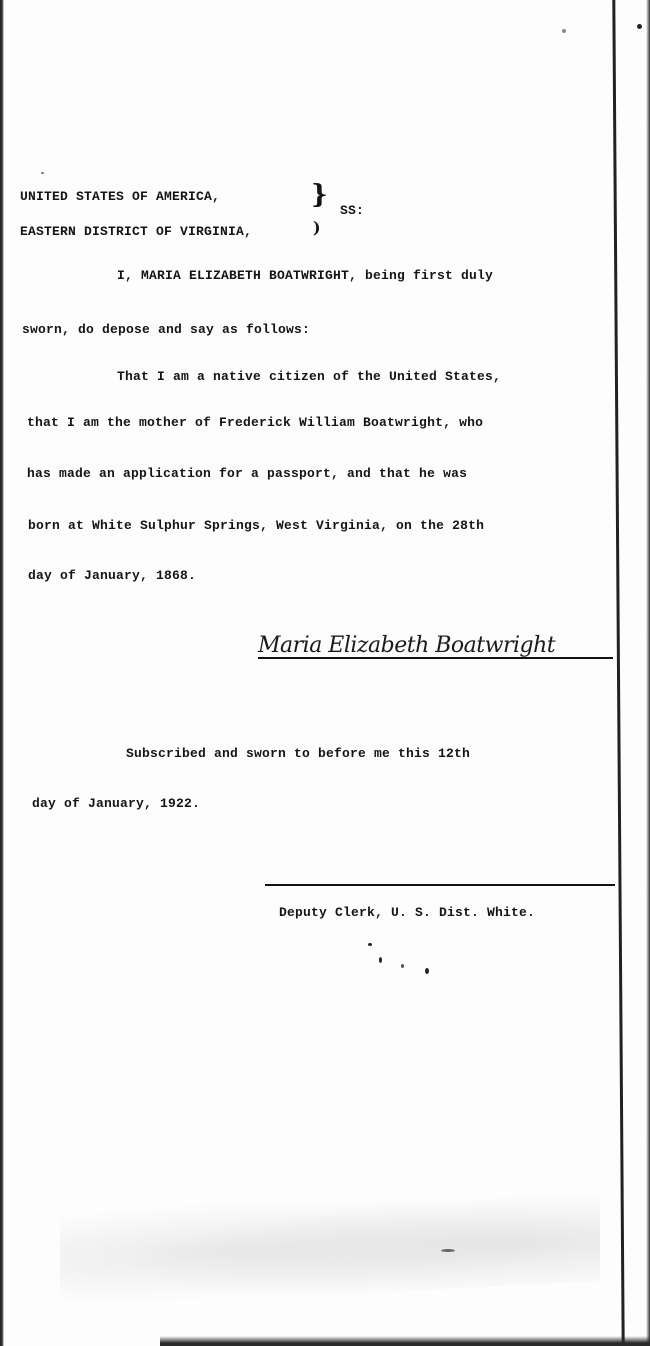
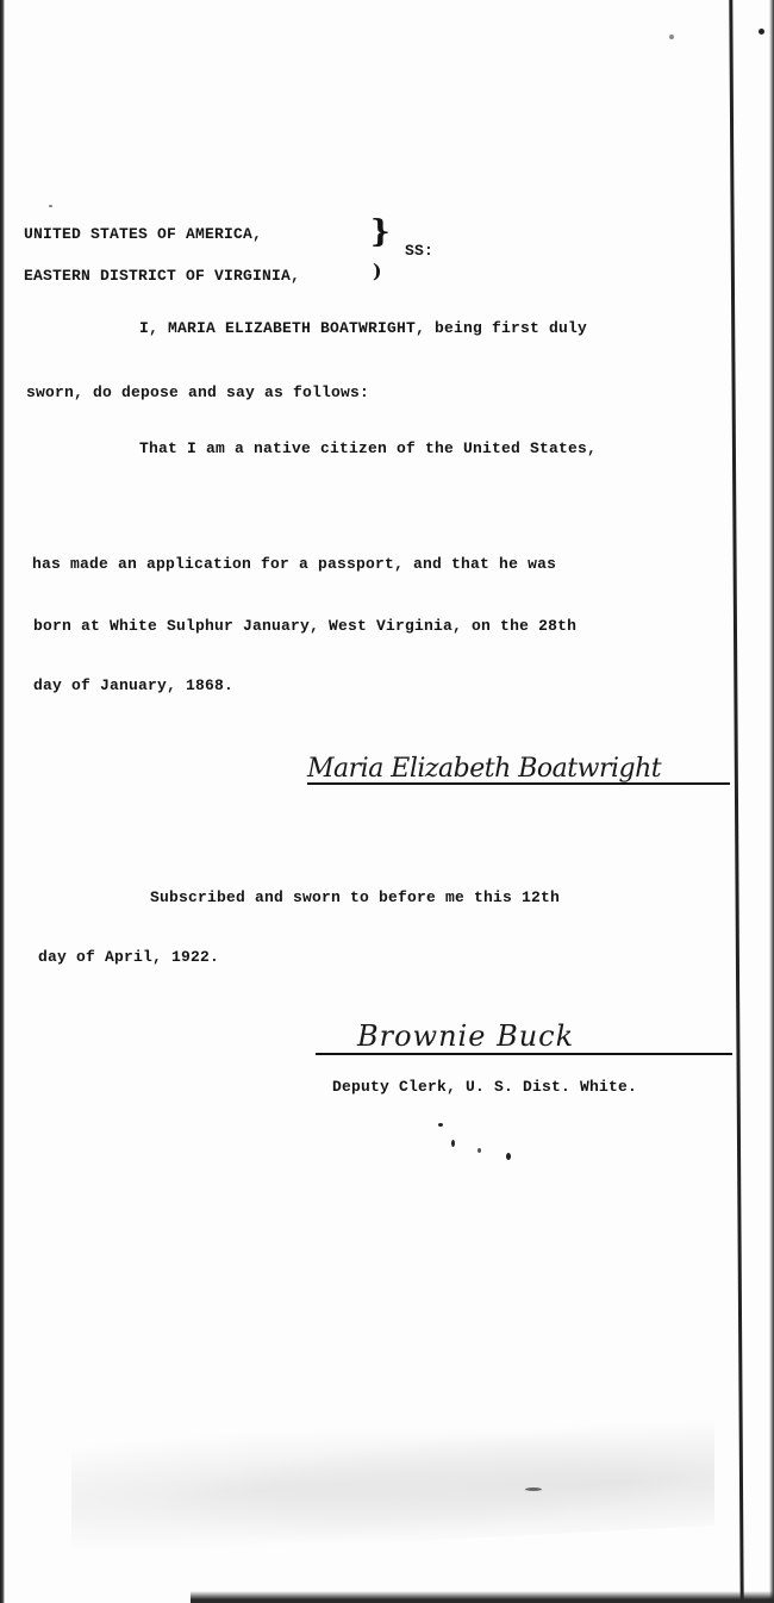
  UNITED STATES OF AMERICA,
  EASTERN DISTRICT OF VIRGINIA,
  }
  )
  SS:
  I, MARIA ELIZABETH BOATWRIGHT, being first duly
  sworn, do depose and say as follows:
  That I am a native citizen of the United States,
- that I am the mother of Frederick William Boatwright, who
  has made an application for a passport, and that he was
- born at White Sulphur Springs, West Virginia, on the 28th
+ born at White Sulphur January, West Virginia, on the 28th
  day of January, 1868.
  Maria Elizabeth Boatwright
  Subscribed and sworn to before me this 12th
- day of January, 1922.
+ day of April, 1922.
+ Brownie Buck
  Deputy Clerk, U. S. Dist. White.
